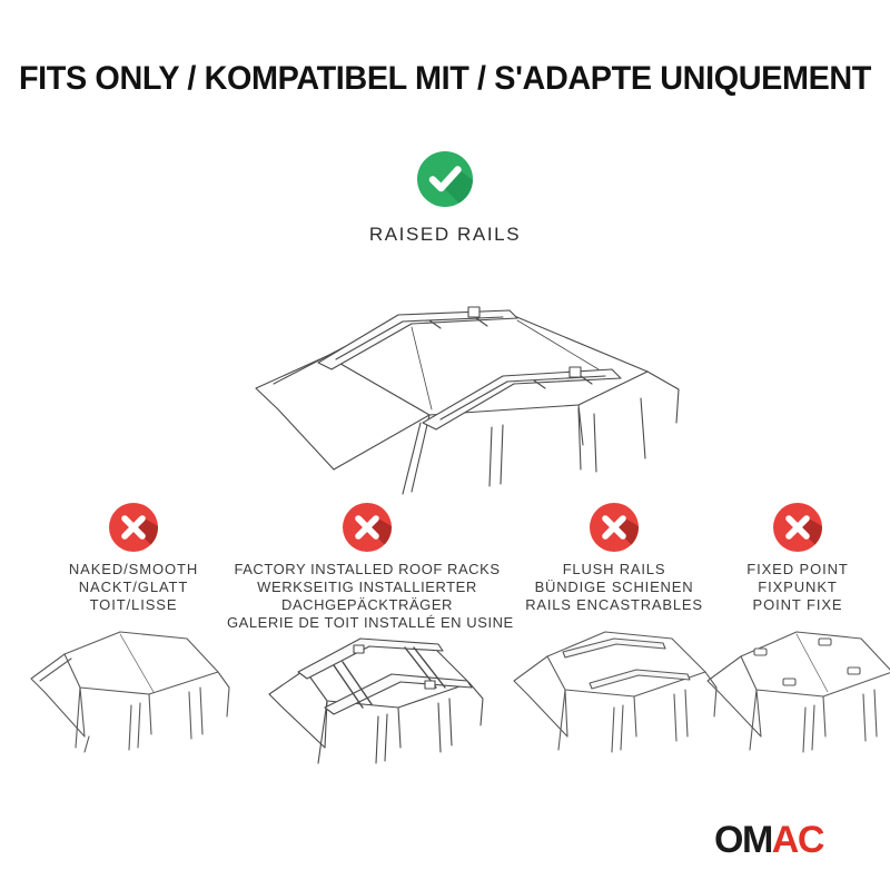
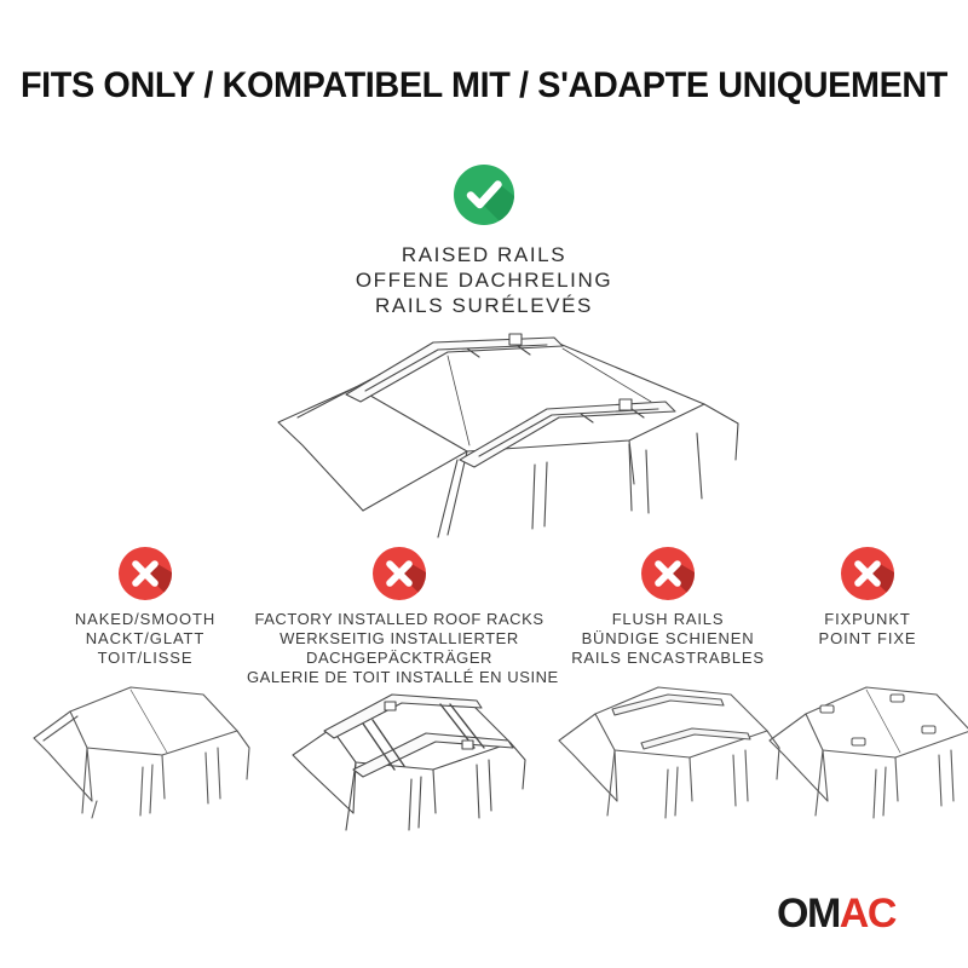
  FITS ONLY / KOMPATIBEL MIT / S'ADAPTE UNIQUEMENT
  RAISED RAILS
+ OFFENE DACHRELING
+ RAILS SURÉLEVÉS
  NAKED/SMOOTH
  NACKT/GLATT
  TOIT/LISSE
  FACTORY INSTALLED ROOF RACKS
  WERKSEITIG INSTALLIERTER
  DACHGEPÄCKTRÄGER
  GALERIE DE TOIT INSTALLÉ EN USIN
  FLUSH RAILS
  BÜNDIGE SCHIENEN
  RAILS ENCASTRABLES
- FIXED POINT
  FIXPUNKT
  POINT FIXE
  OMAC
